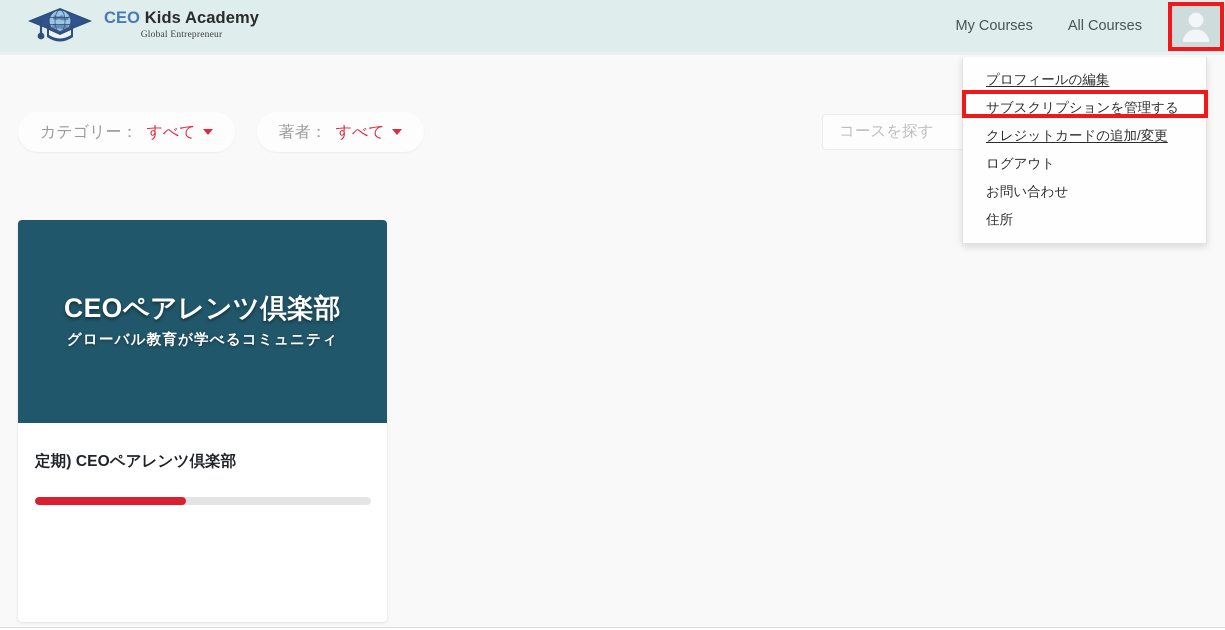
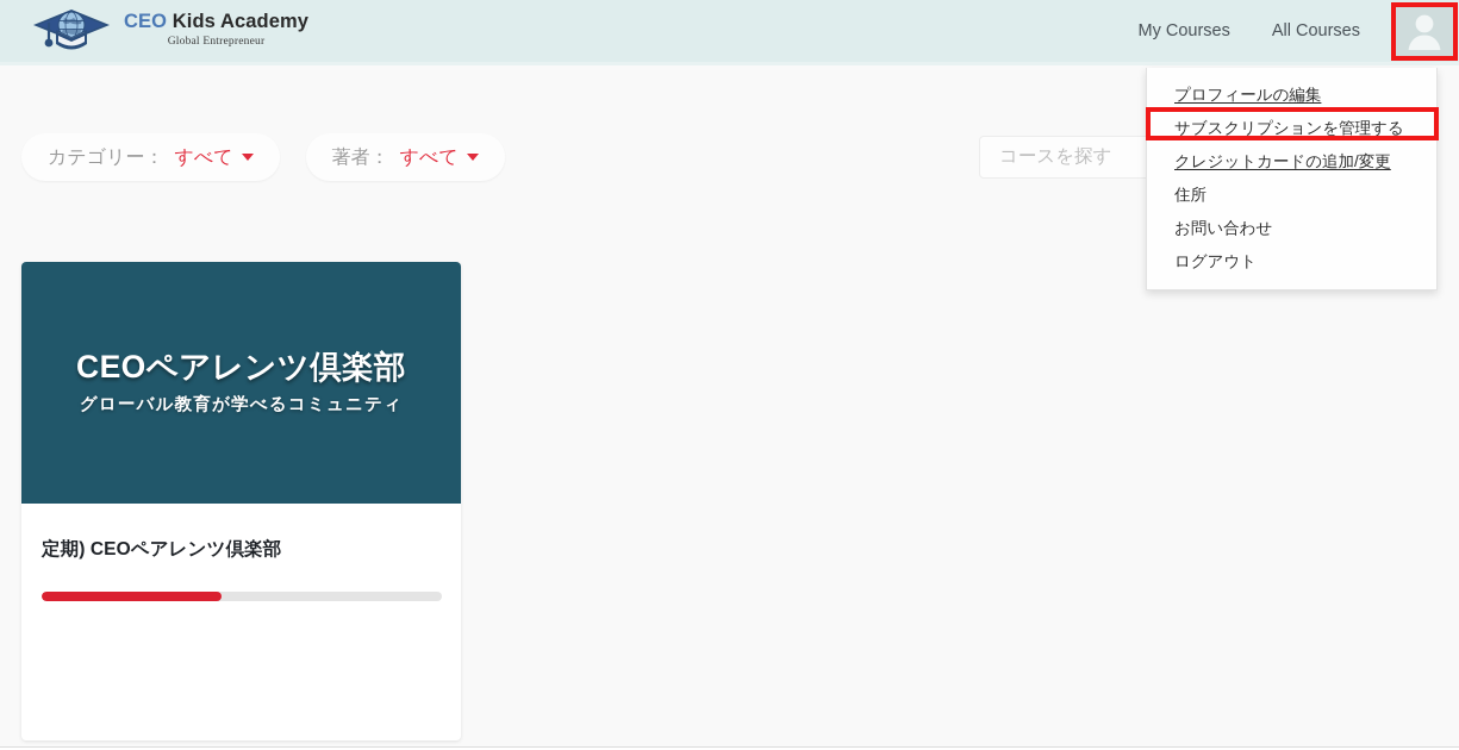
  CEO Kids Academy
  Global Entrepreneur
  My Courses
  All Courses
  プロフィールの編集
  サブスクリプションを管理する
  クレジットカードの追加/変更
- ログアウト
+ 住所
  お問い合わせ
- 住所
+ ログアウト
  カテゴリー：
  すべて
  著者：
  すべて
  コースを探す
  CEOペアレンツ倶楽部
  グローバル教育が学べるコミュニティ
  定期) CEOペアレンツ倶楽部
